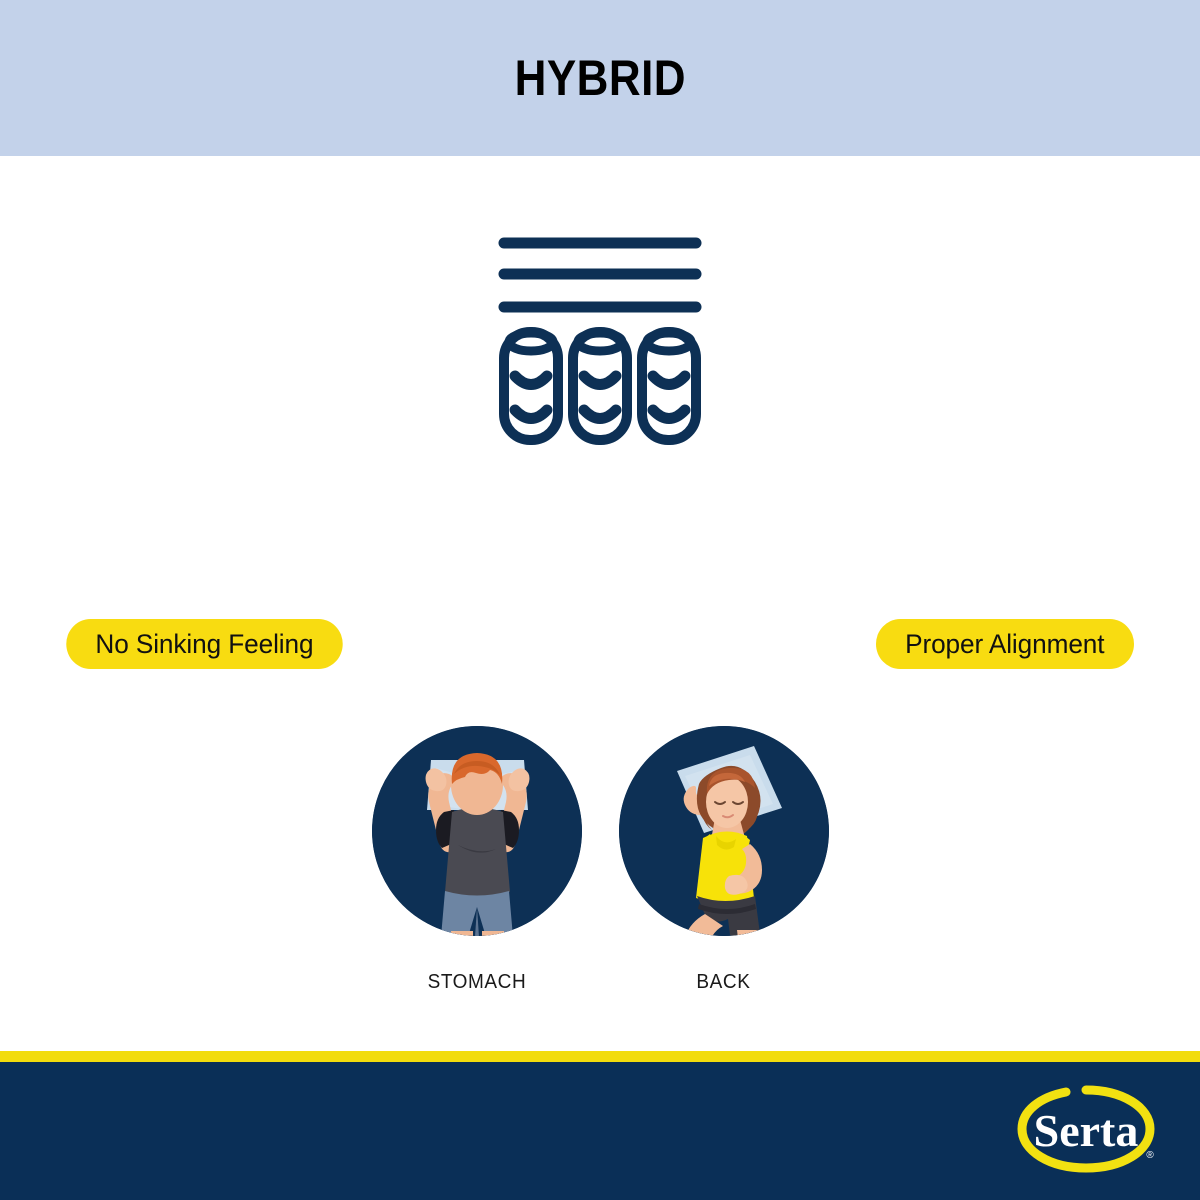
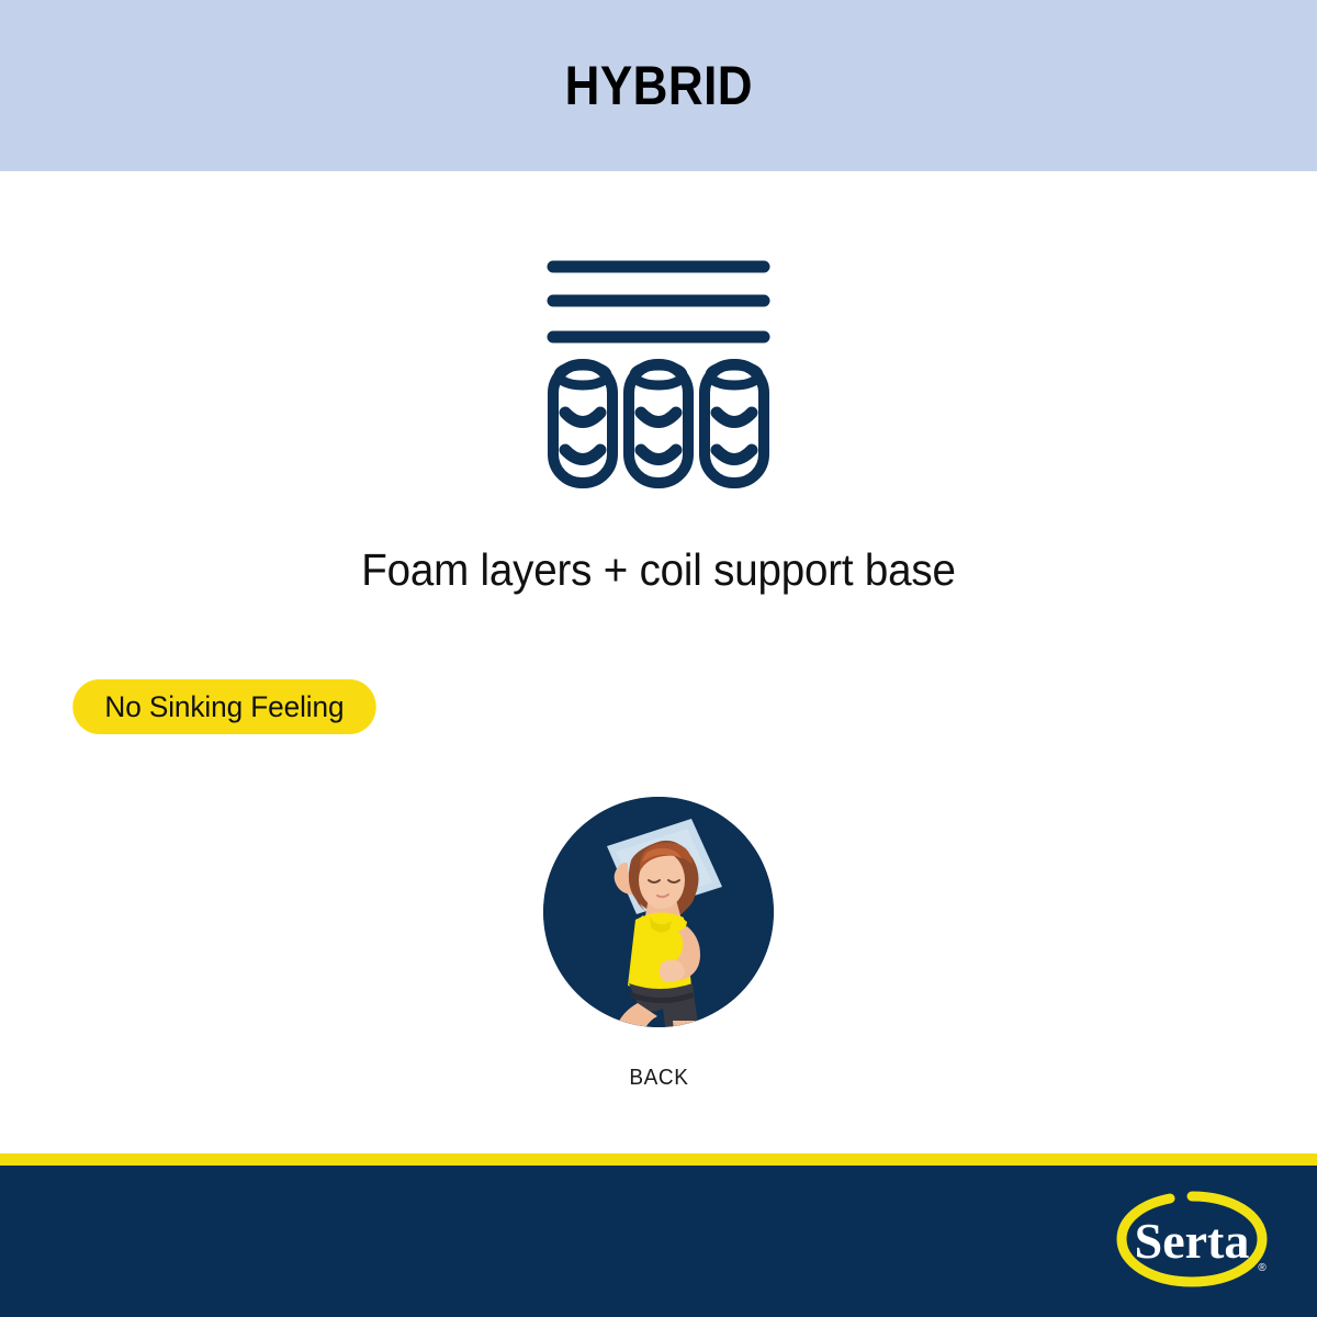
  HYBRID
+ Foam layers + coil support base
  No Sinking Feeling
- Proper Alignment
- STOMACH
  BACK
  Serta
  ®
